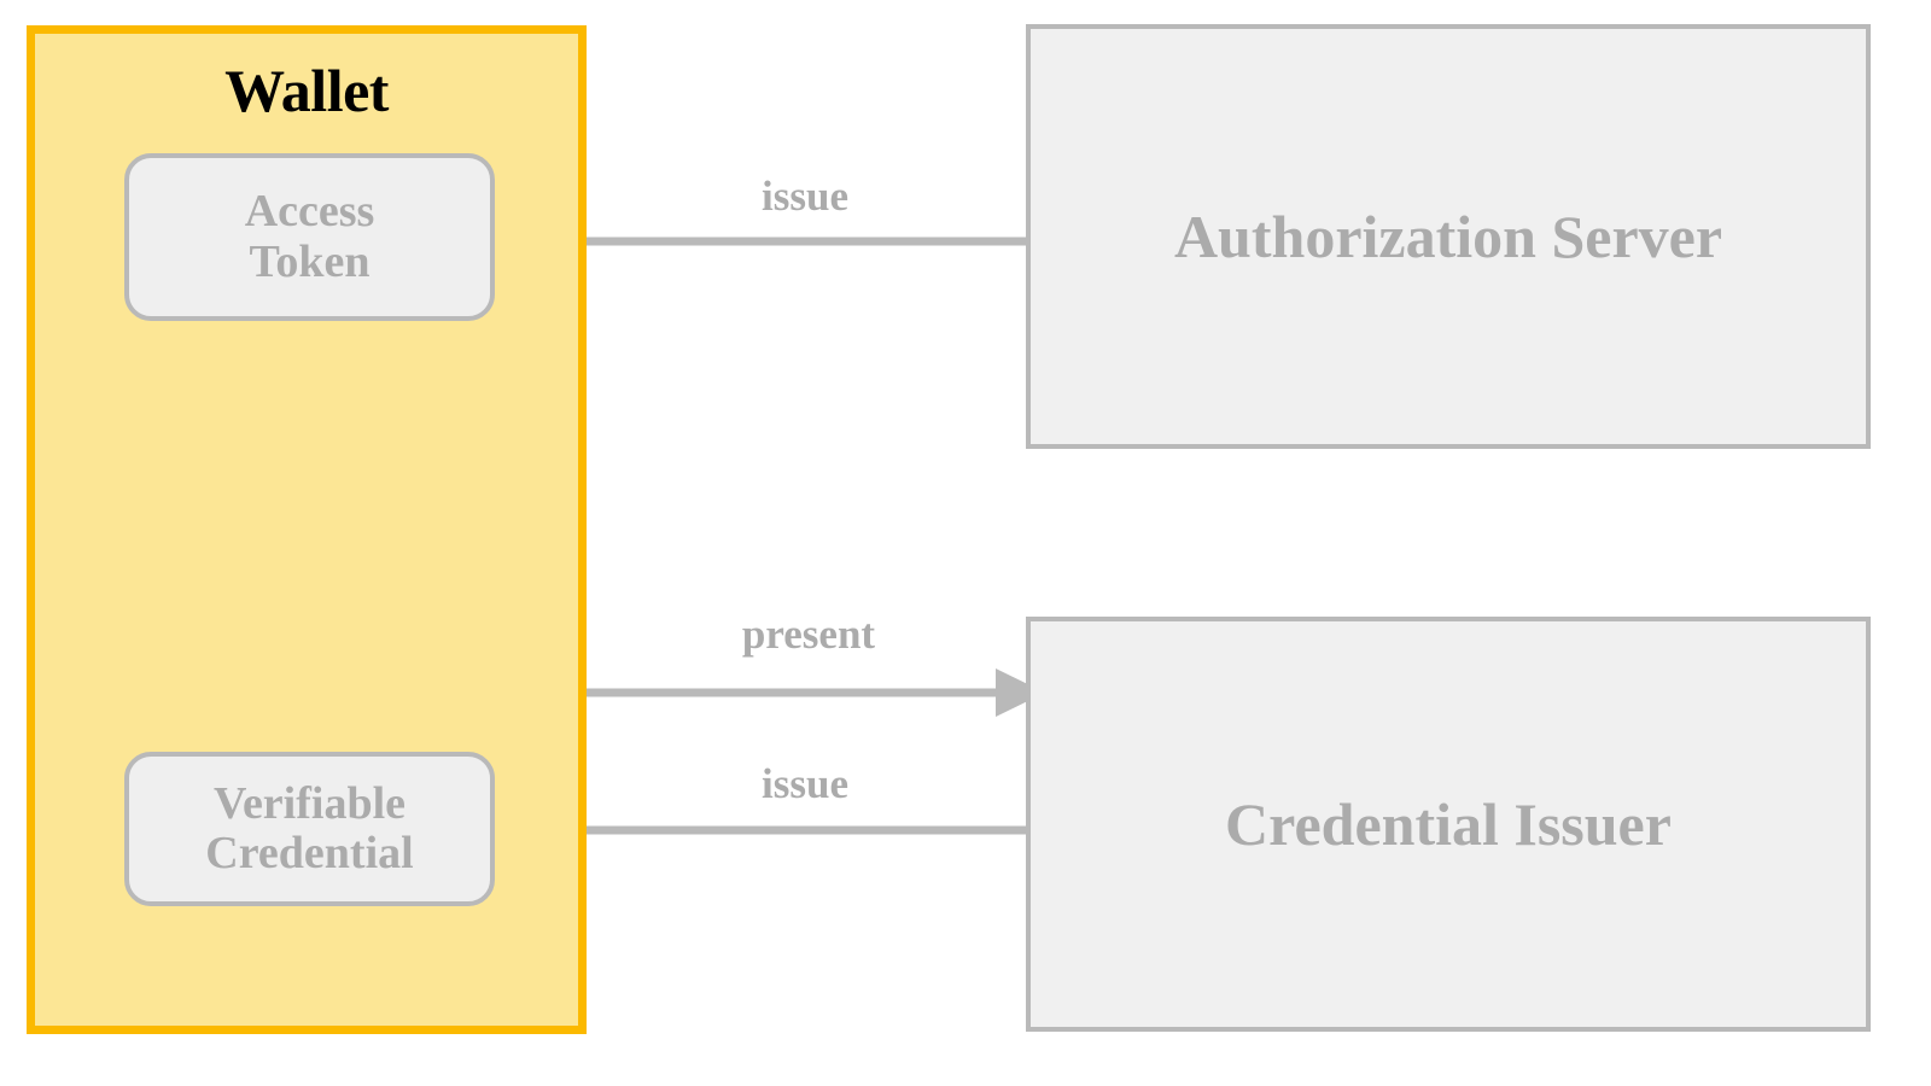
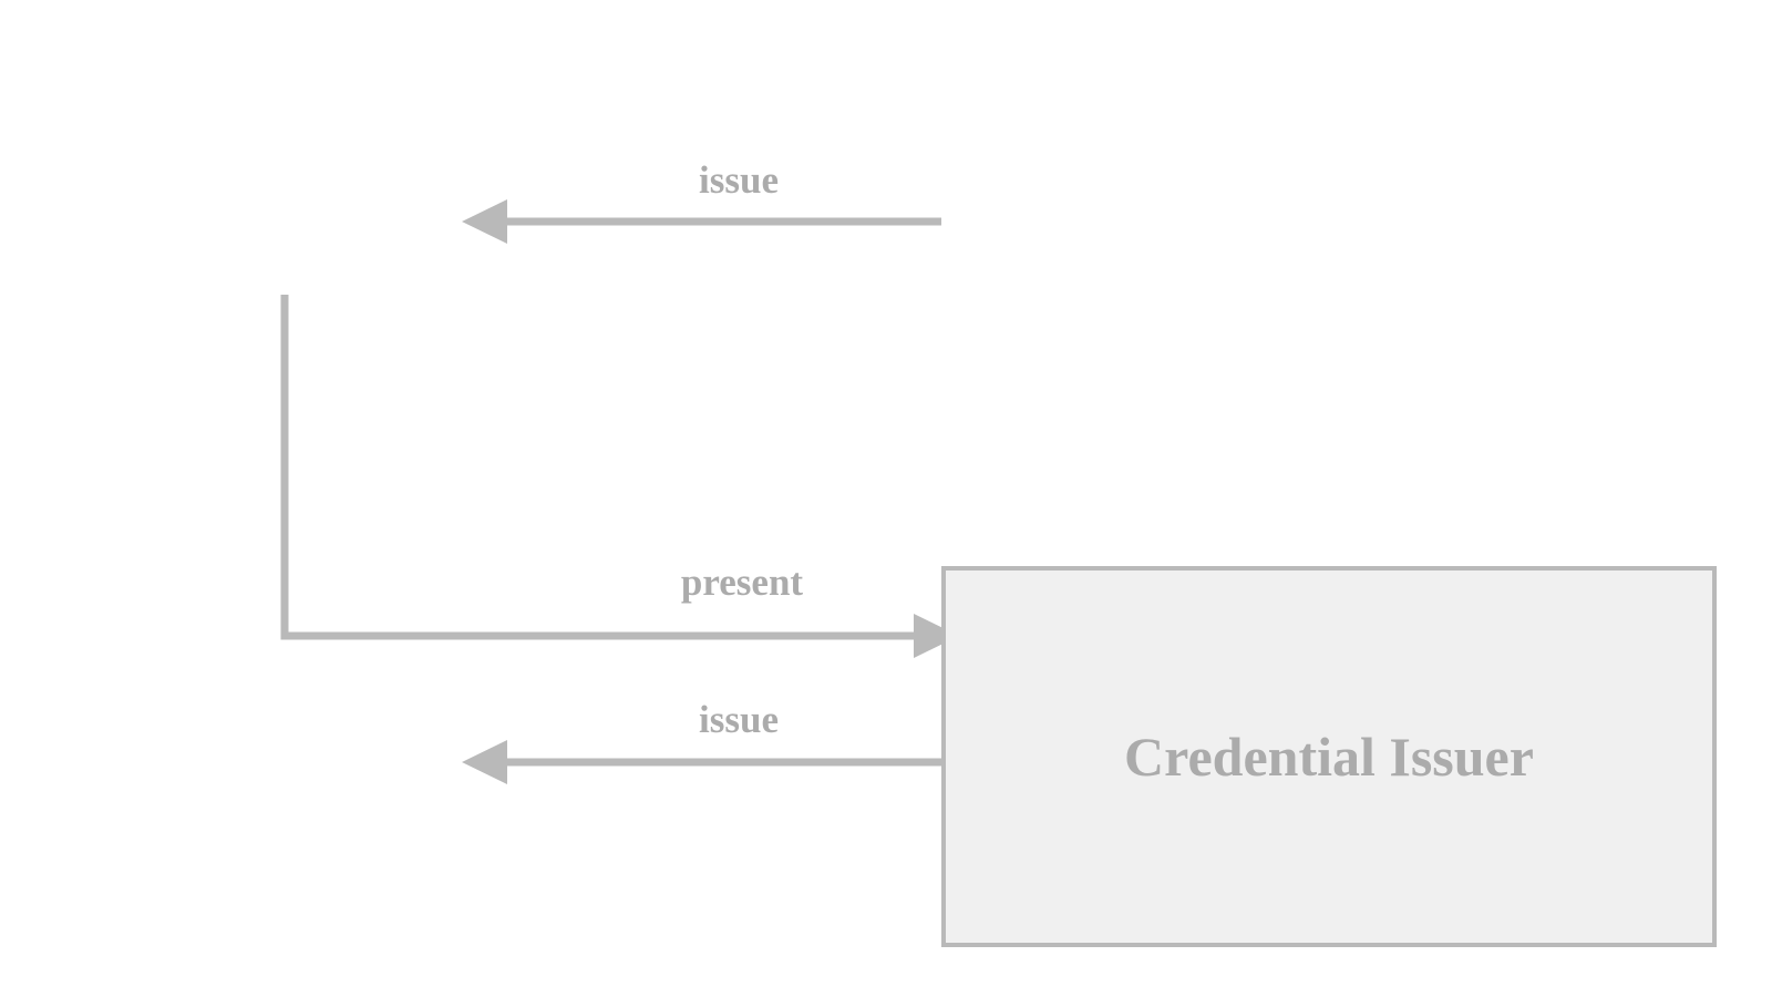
- Wallet
- Access
- Token
- Verifiable
- Credential
- Authorization Server
  Credential Issuer
  issue
  present
  issue
